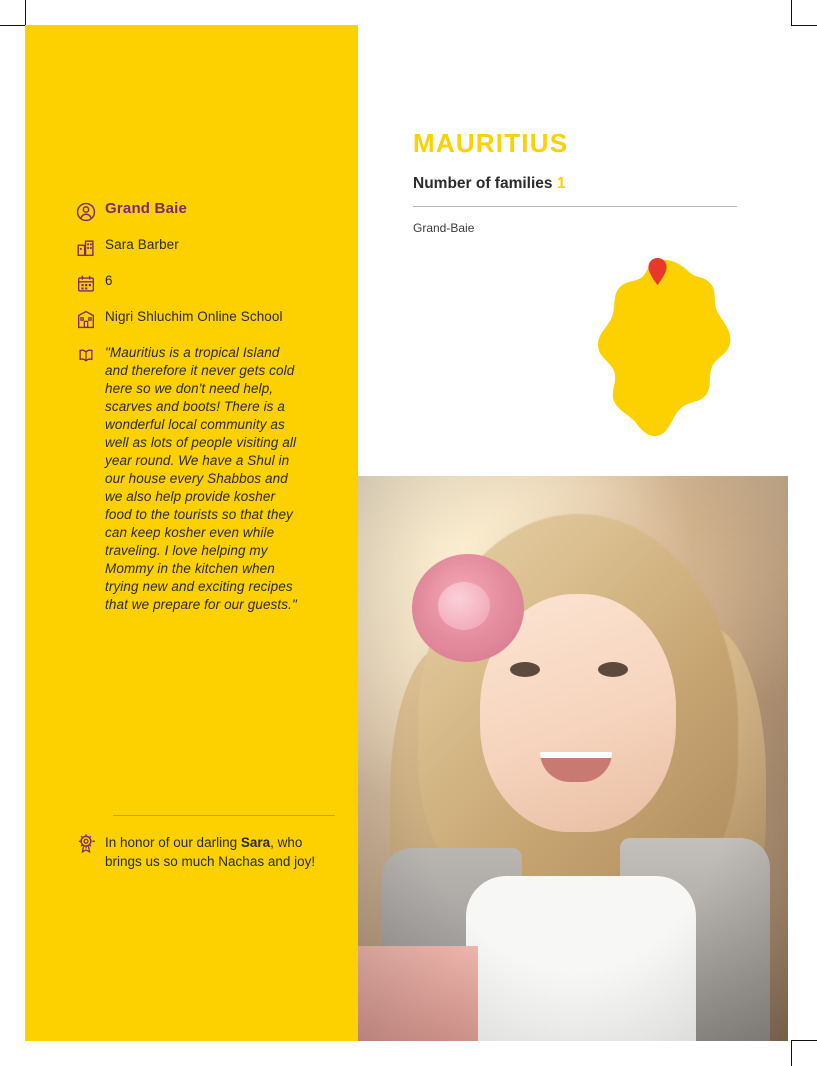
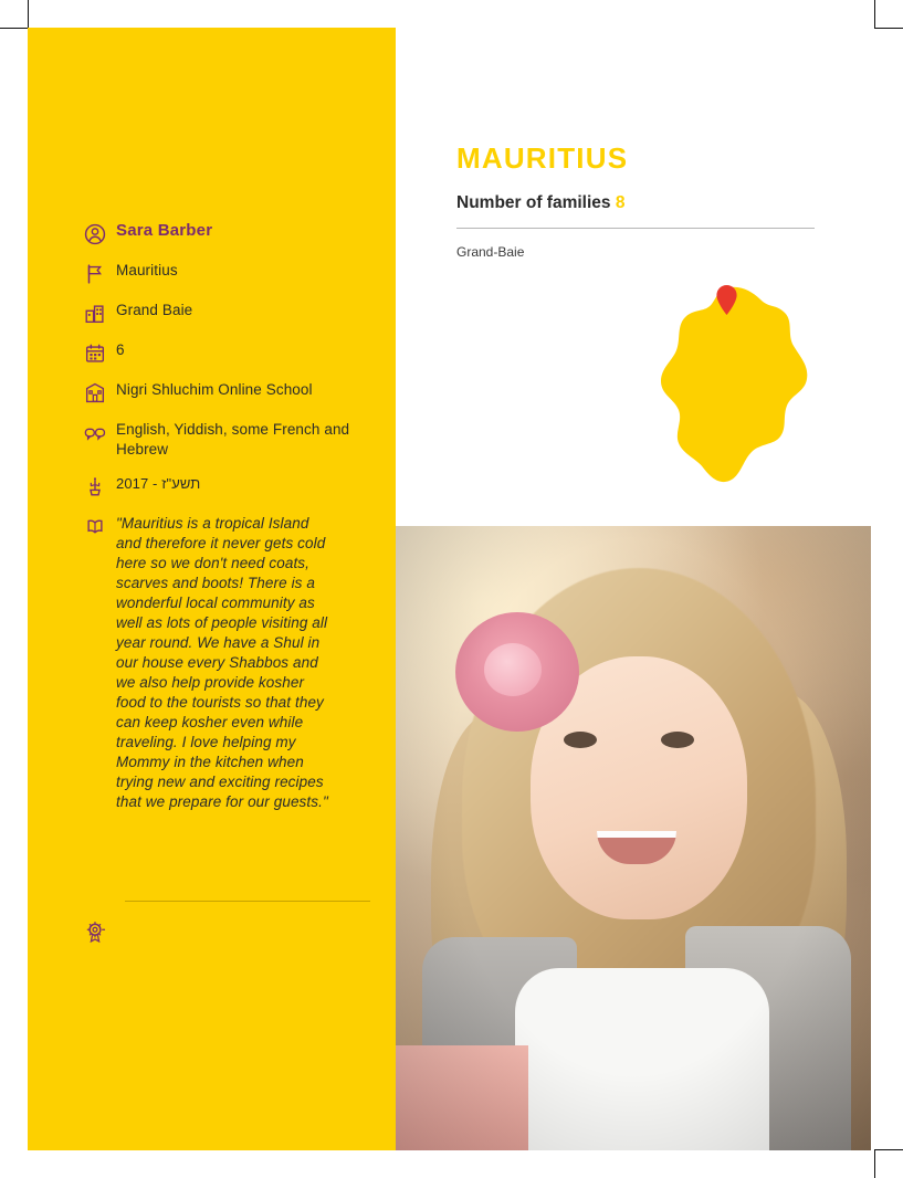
- Grand Baie
+ Sara Barber
+ Mauritius
- Sara Barber
+ Grand Baie
  6
  Nigri Shluchim Online School
+ English, Yiddish, some French and Hebrew
+ 2017 - תשע"ז
- "Mauritius is a tropical Island and therefore it never gets cold here so we don't need help, scarves and boots! There is a wonderful local community as well as lots of people visiting all year round. We have a Shul in our house every Shabbos and we also help provide kosher food to the tourists so that they can keep kosher even while traveling. I love helping my Mommy in the kitchen when trying new and exciting recipes that we prepare for our guests."
+ "Mauritius is a tropical Island and therefore it never gets cold here so we don't need coats, scarves and boots! There is a wonderful local community as well as lots of people visiting all year round. We have a Shul in our house every Shabbos and we also help provide kosher food to the tourists so that they can keep kosher even while traveling. I love helping my Mommy in the kitchen when trying new and exciting recipes that we prepare for our guests."
- In honor of our darling Sara, who brings us so much Nachas and joy!
  MAURITIUS
- Number of families 1
+ Number of families 8
  Grand-Baie
